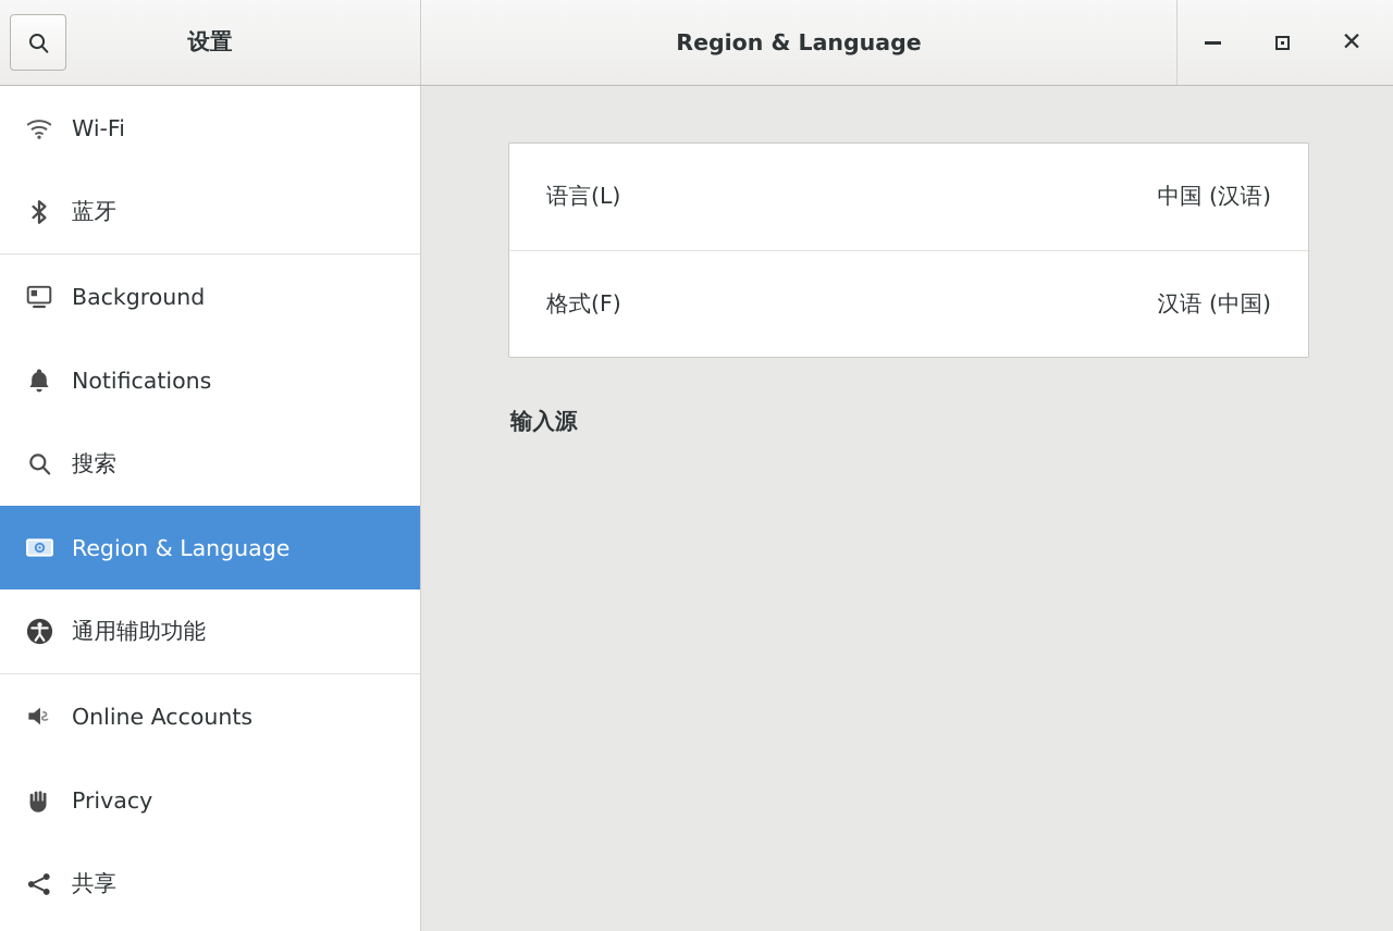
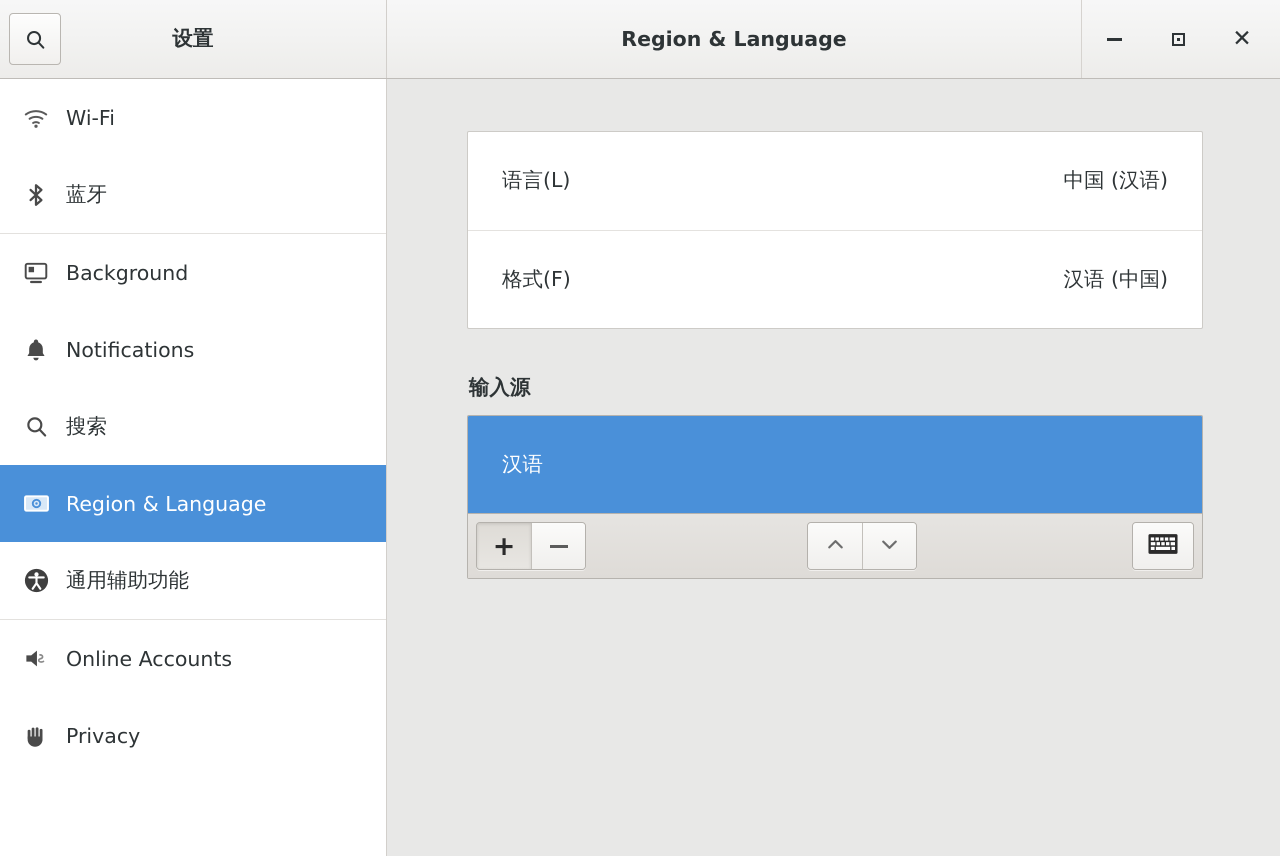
  设置
  Region & Language
  ✕
  Wi-Fi
  蓝牙
  Background
  Notifications
  搜索
  Region & Language
  通用辅助功能
  Online Accounts
  Privacy
- 共享
  语言(L)
  中国 (汉语)
  格式(F)
  汉语 (中国)
  输入源
+ 汉语
+ +
